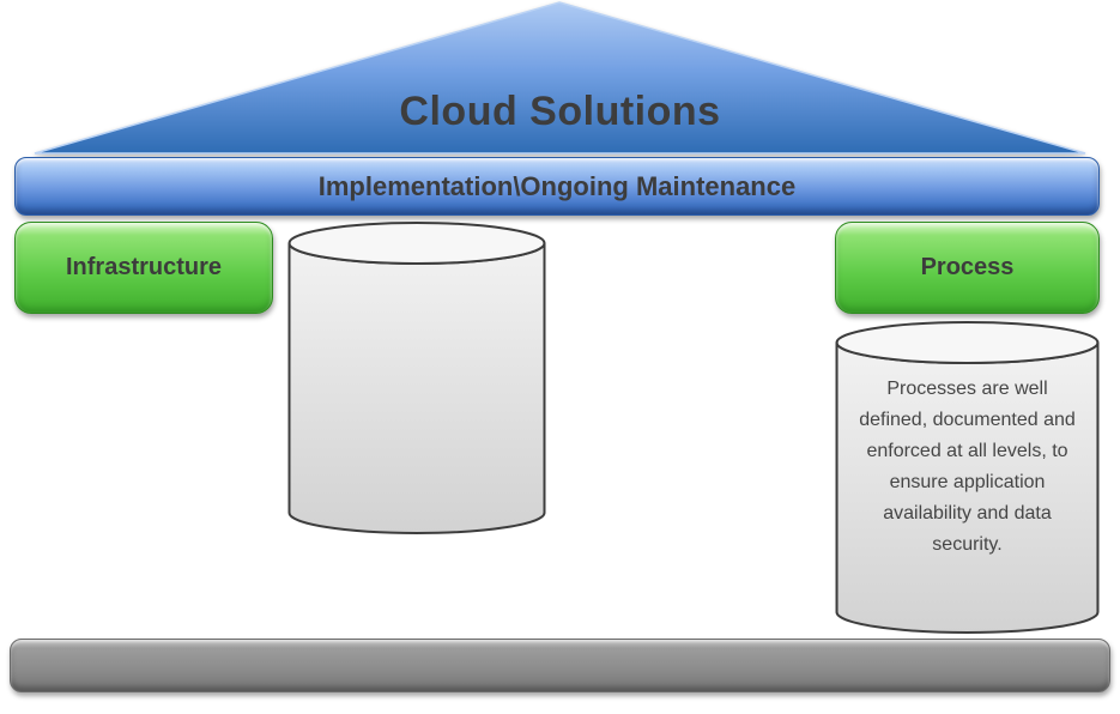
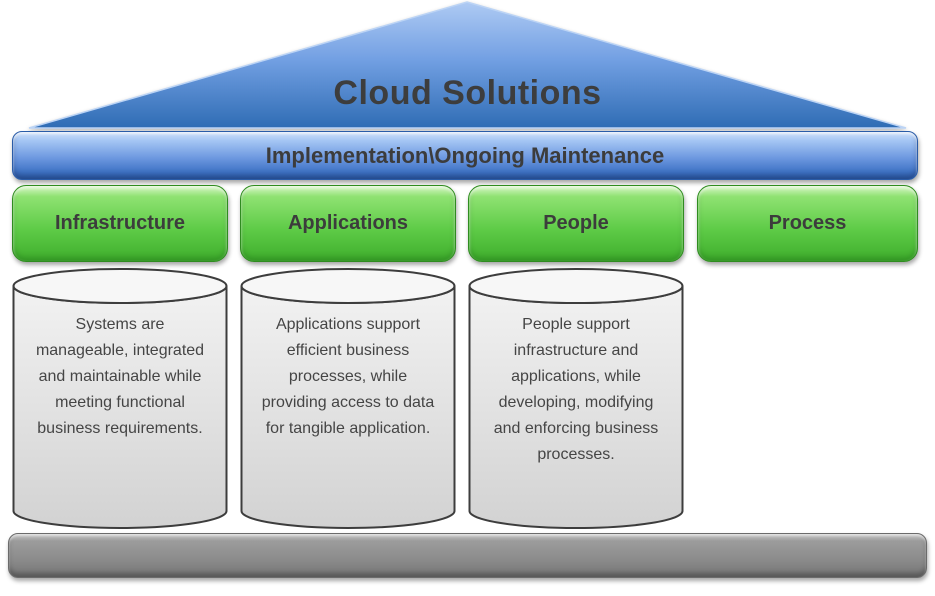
  Cloud Solutions
  Implementation\Ongoing Maintenance
  Infrastructure
+ Systems are manageable, integrated and maintainable while meeting functional business requirements.
+ Applications
+ Applications support efficient business processes, while providing access to data for tangible application.
+ People
+ People support infrastructure and applications, while developing, modifying and enforcing business processes.
  Process
- Processes are well defined, documented and enforced at all levels, to ensure application availability and data security.
